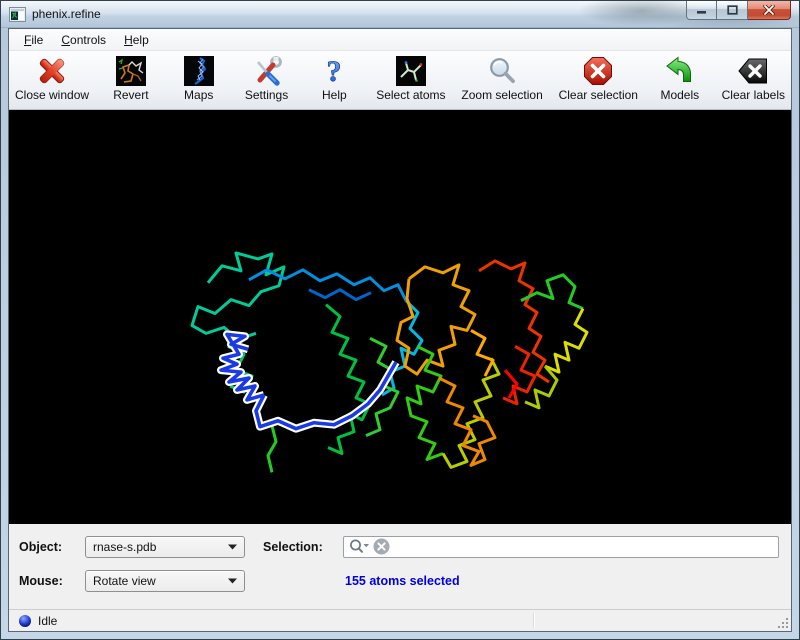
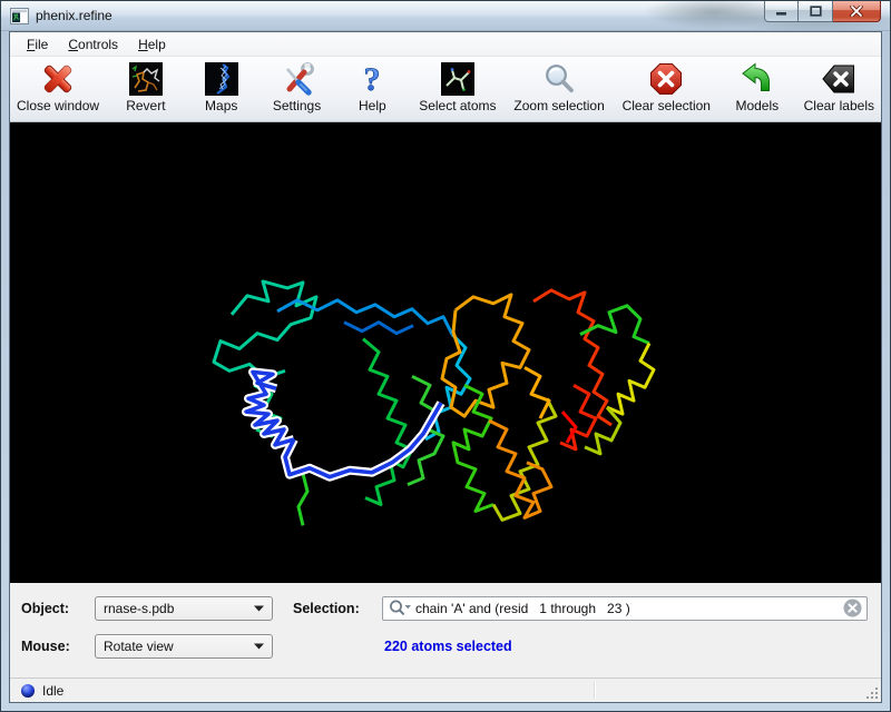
  phenix.refine
  File
  Controls
  Help
  Close window
  Revert
  Maps
  Settings
  ?
  Help
  Select atoms
  Zoom selection
  Clear selection
  Models
  Clear labels
  Object:
  rnase-s.pdb
  Selection:
+ chain 'A' and (resid 1 through 23 )
  Mouse:
  Rotate view
- 155 atoms selected
+ 220 atoms selected
  Idle
